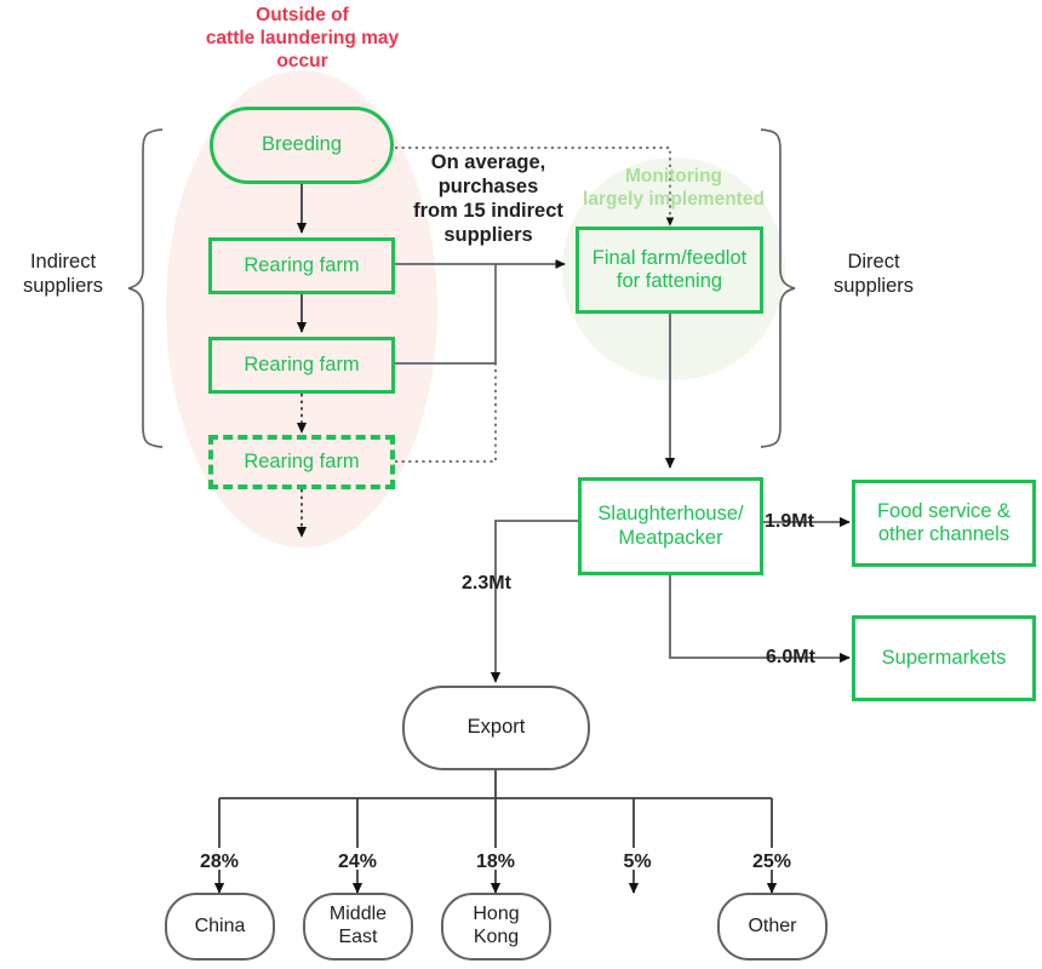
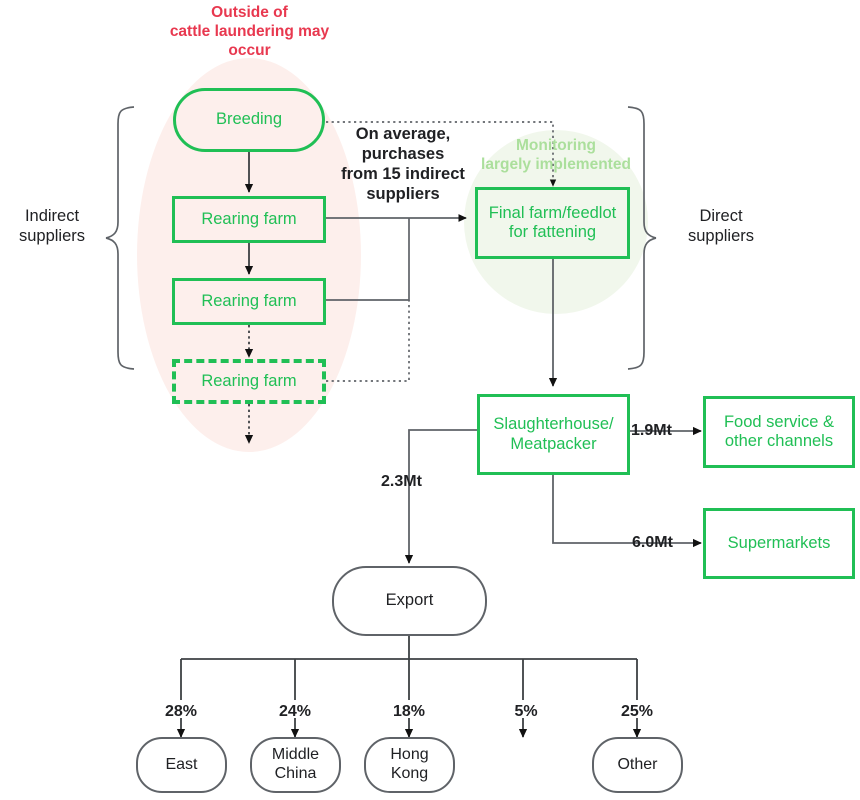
  Outside of
  cattle laundering may
  occur
  Monitoring
  largely implemented
  Indirect
  suppliers
  Direct
  suppliers
  On average,
  purchases
  from 15 indirect
  suppliers
  1.9Mt
  6.0Mt
  2.3Mt
  Breeding
  Rearing farm
  Rearing farm
  Rearing farm
  Final farm/feedlot
  for fattening
  Slaughterhouse/
  Meatpacker
  Food service &
  other channels
  Supermarkets
  Export
  28%
- China
+ East
  24%
  Middle
- East
+ China
  18%
  Hong
  Kong
  5%
  25%
  Other
